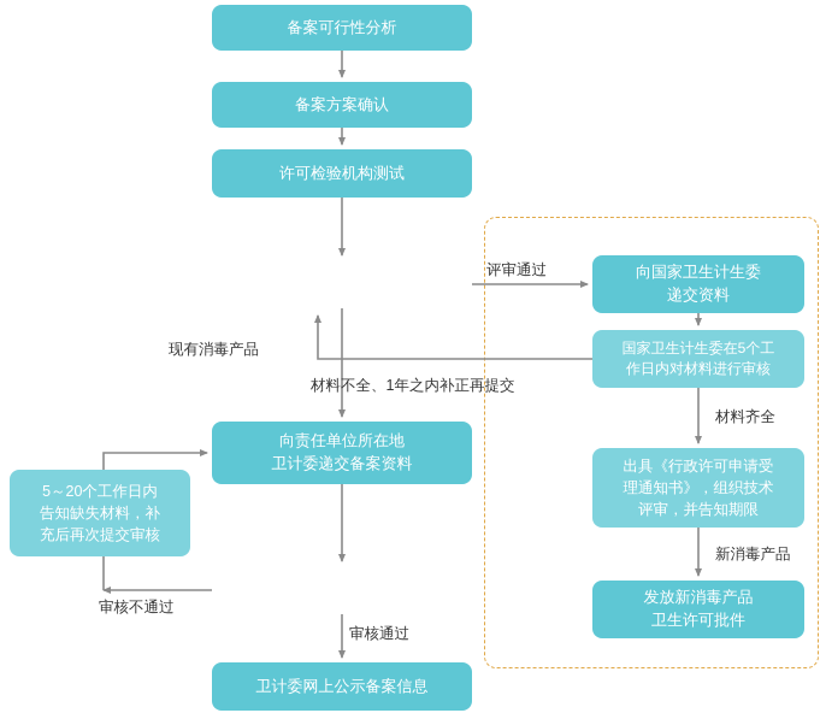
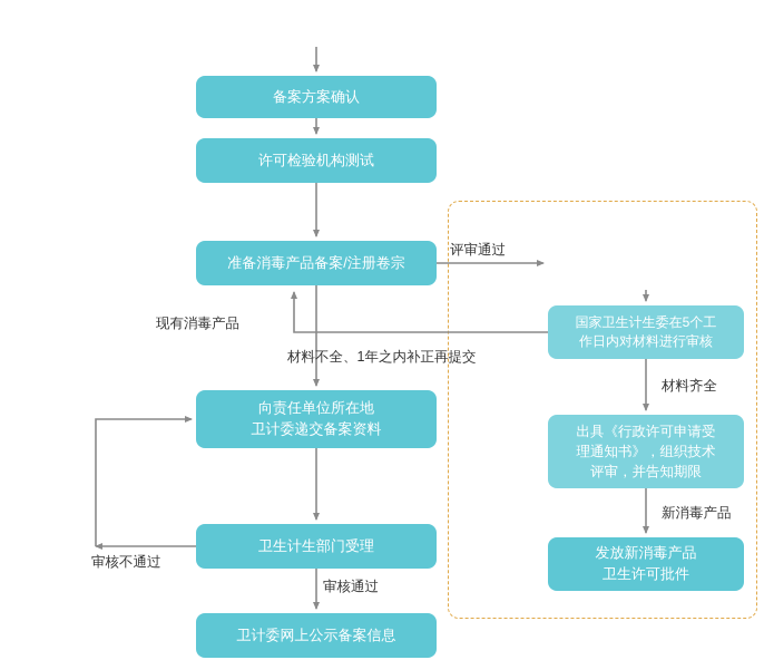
- 备案可行性分析
  备案方案确认
  许可检验机构测试
+ 准备消毒产品备案/注册卷宗
  向责任单位所在地
  卫计委递交备案资料
+ 卫生计生部门受理
  卫计委网上公示备案信息
- 5～20个工作日内
- 告知缺失材料，补
- 充后再次提交审核
- 向国家卫生计生委
- 递交资料
  国家卫生计生委在5个工
  作日内对材料进行审核
  出具《行政许可申请受
  理通知书》，组织技术
  评审，并告知期限
  发放新消毒产品
  卫生许可批件
  评审通过
  现有消毒产品
  材料不全、1年之内补正再提交
  材料齐全
  新消毒产品
  审核通过
  审核不通过
